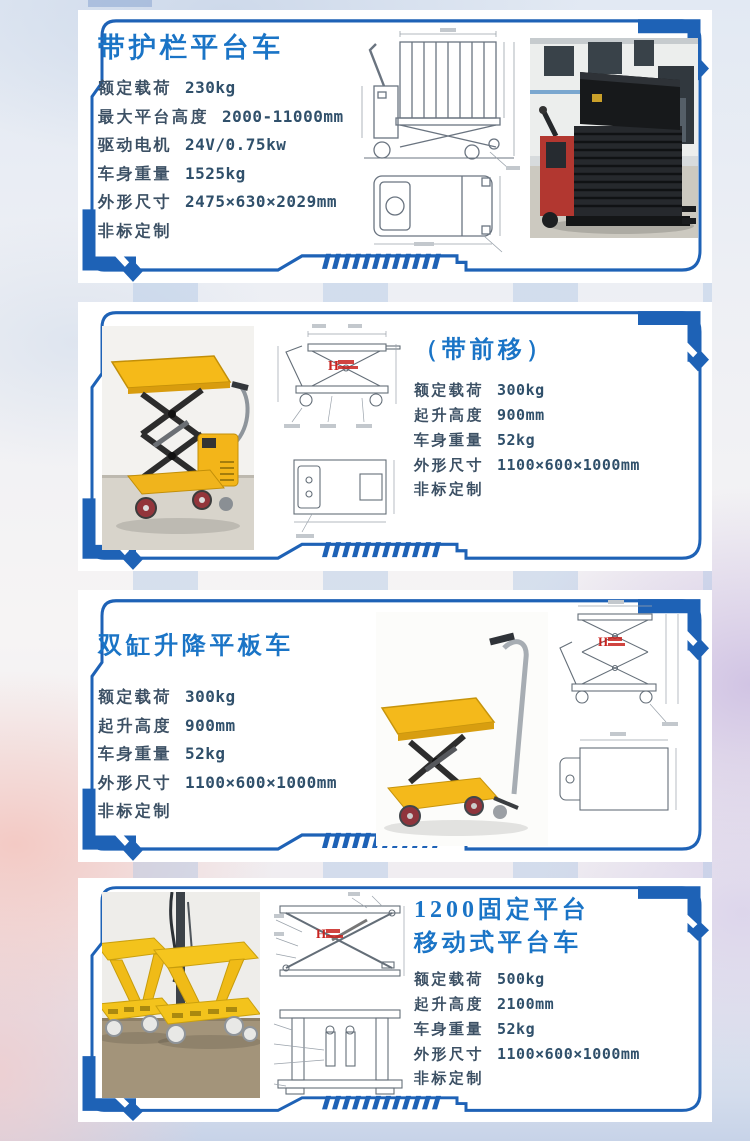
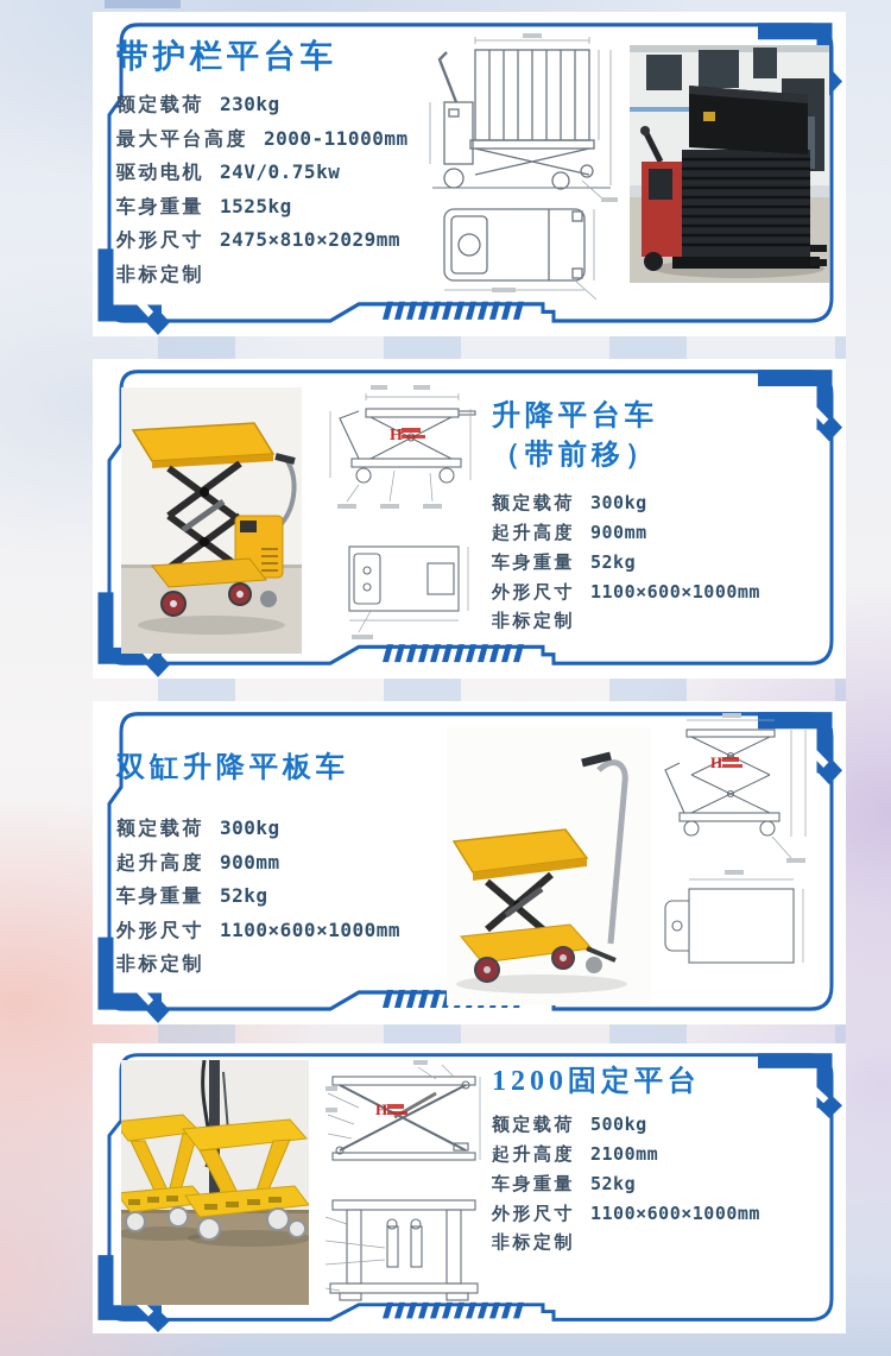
  带护栏平台车
  额定载荷
  230kg
  最大平台高度
  2000-11000mm
  驱动电机
  24V/0.75kw
  车身重量
  1525kg
  外形尺寸
- 2475×630×2029mm
+ 2475×810×2029mm
  非标定制
  H
+ 升降平台车
  （带前移）
  额定载荷
  300kg
  起升高度
  900mm
  车身重量
  52kg
  外形尺寸
  1100×600×1000mm
  非标定制
  双缸升降平板车
  额定载荷
  300kg
  起升高度
  900mm
  车身重量
  52kg
  外形尺寸
  1100×600×1000mm
  非标定制
  H
  H
  1200固定平台
- 移动式平台车
  额定载荷
  500kg
  起升高度
  2100mm
  车身重量
  52kg
  外形尺寸
  1100×600×1000mm
  非标定制
